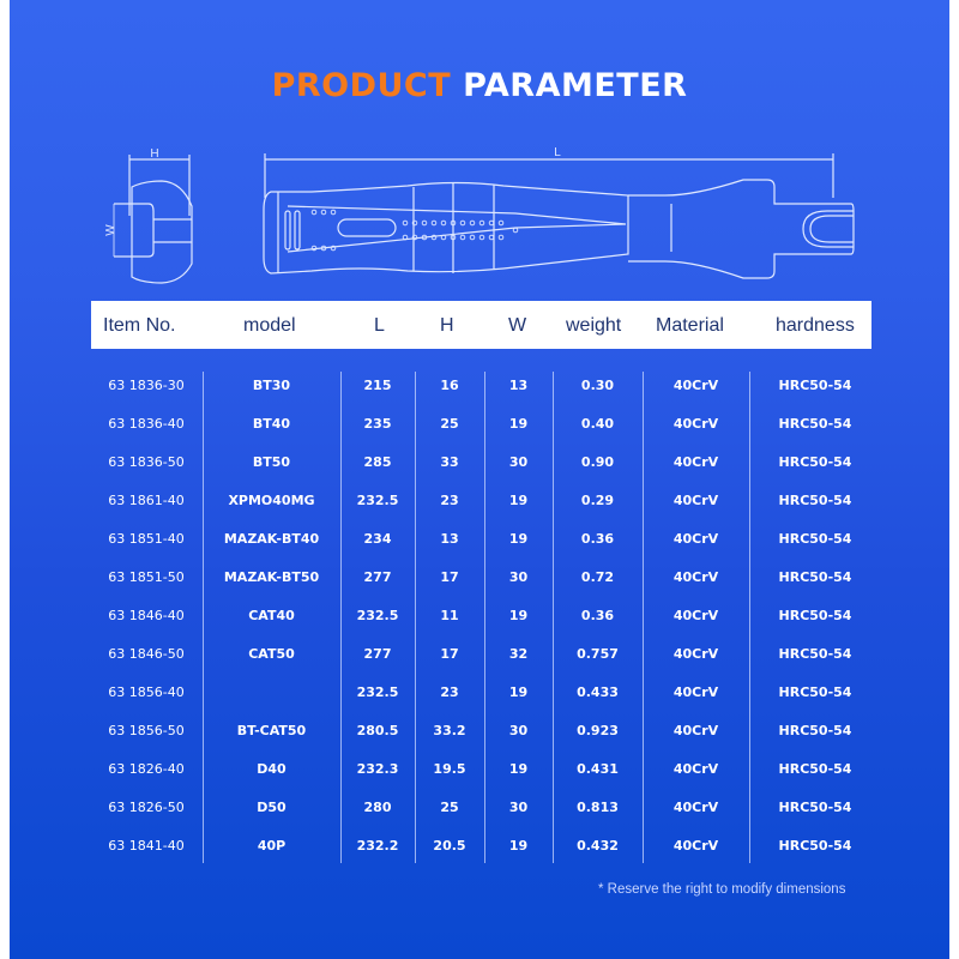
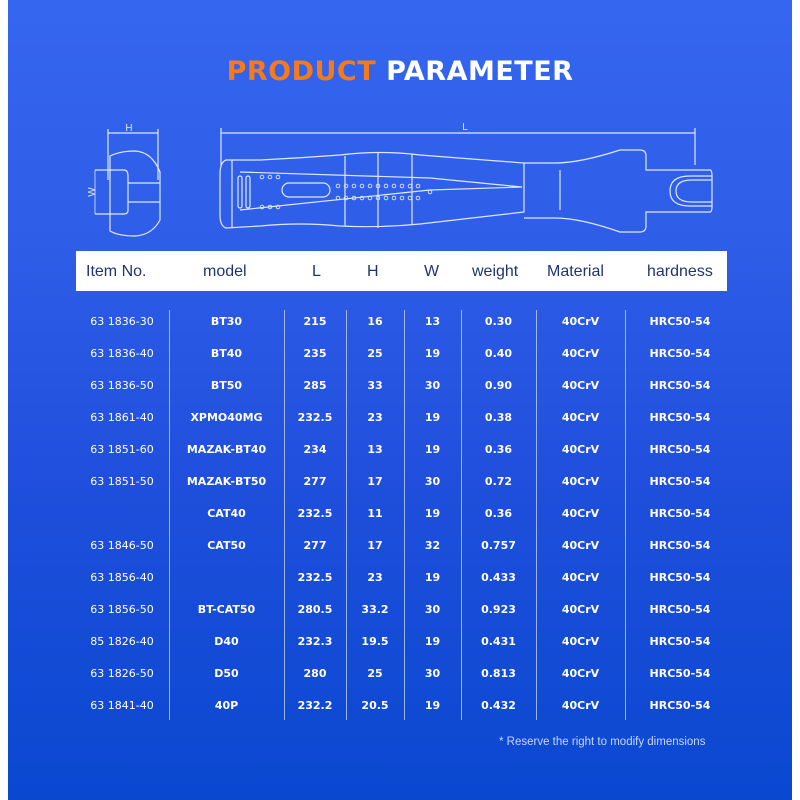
  PRODUCT PARAMETER
  H
  L
  Item No.
  model
  L
  H
  W
  weight
  Material
  hardness
  63 1836-30
  BT30
  215
  16
  13
  0.30
  40CrV
  HRC50-54
  63 1836-40
  BT40
  235
  25
  19
  0.40
  40CrV
  HRC50-54
  63 1836-50
  BT50
  285
  33
  30
  0.90
  40CrV
  HRC50-54
  63 1861-40
  XPMO40MG
  232.5
  23
  19
- 0.29
+ 0.38
  40CrV
  HRC50-54
- 63 1851-40
+ 63 1851-60
  MAZAK-BT40
  234
  13
  19
  0.36
  40CrV
  HRC50-54
  63 1851-50
  MAZAK-BT50
  277
  17
  30
  0.72
  40CrV
  HRC50-54
- 63 1846-40
  CAT40
  232.5
  11
  19
  0.36
  40CrV
  HRC50-54
  63 1846-50
  CAT50
  277
  17
  32
  0.757
  40CrV
  HRC50-54
  63 1856-40
  232.5
  23
  19
  0.433
  40CrV
  HRC50-54
  63 1856-50
  BT-CAT50
  280.5
  33.2
  30
  0.923
  40CrV
  HRC50-54
- 63 1826-40
+ 85 1826-40
  D40
  232.3
  19.5
  19
  0.431
  40CrV
  HRC50-54
  63 1826-50
  D50
  280
  25
  30
  0.813
  40CrV
  HRC50-54
  63 1841-40
  40P
  232.2
  20.5
  19
  0.432
  40CrV
  HRC50-54
  * Reserve the right to modify dimensions
